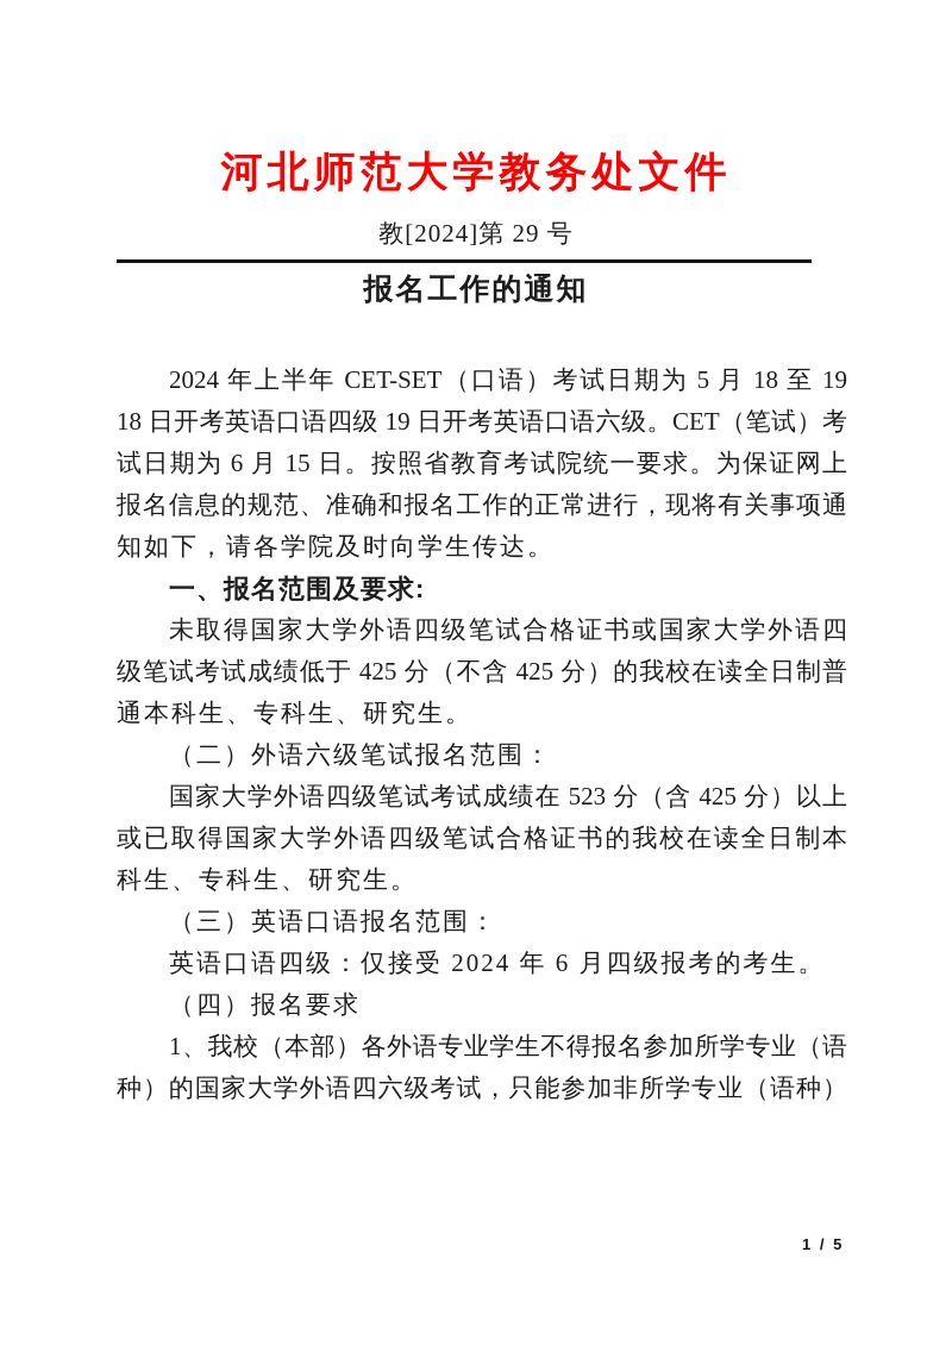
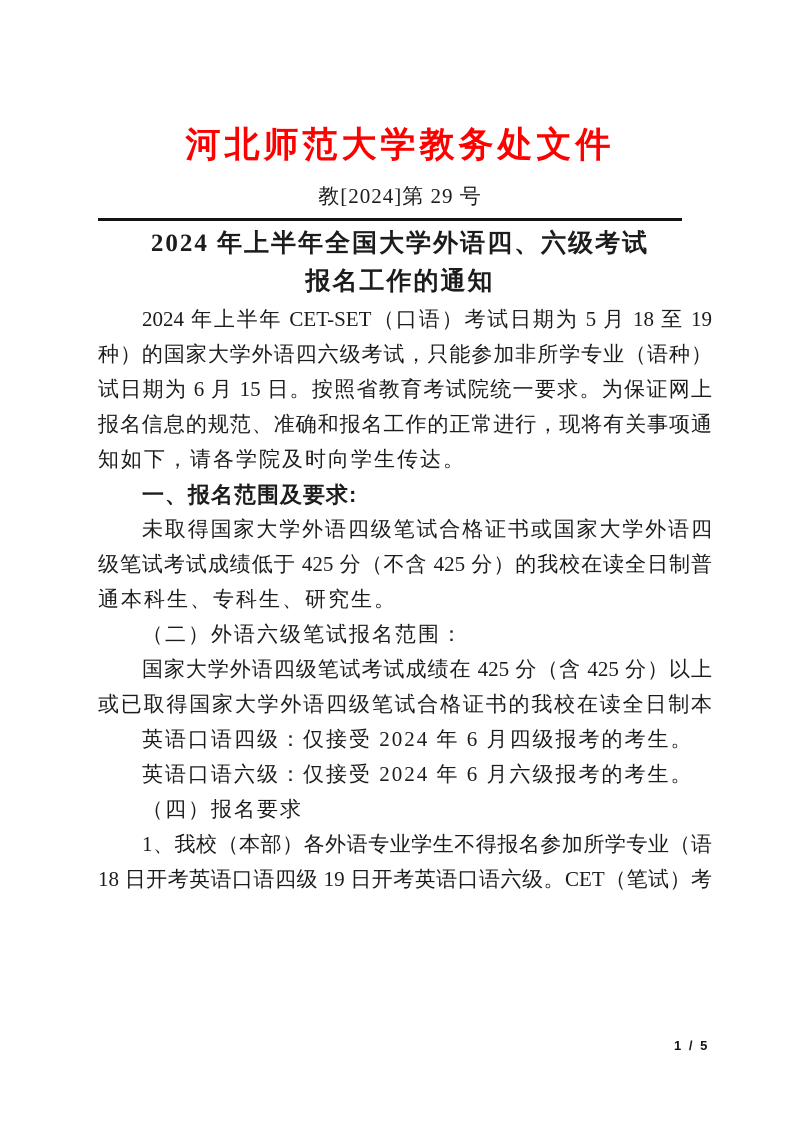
  河北师范大学教务处文件
  教[2024]第 29 号
+ 2024 年上半年全国大学外语四、六级考试
  报名工作的通知
  2024 年上半年 CET-SET（口语）考试日期为 5 月 18 至 19
- 18 日开考英语口语四级 19 日开考英语口语六级。CET（笔试）考
+ 种）的国家大学外语四六级考试，只能参加非所学专业（语种）
  试日期为 6 月 15 日。按照省教育考试院统一要求。为保证网上
  报名信息的规范、准确和报名工作的正常进行，现将有关事项通
  知如下，请各学院及时向学生传达。
  一、报名范围及要求:
  未取得国家大学外语四级笔试合格证书或国家大学外语四
  级笔试考试成绩低于 425 分（不含 425 分）的我校在读全日制普
  通本科生、专科生、研究生。
  （二）外语六级笔试报名范围：
- 国家大学外语四级笔试考试成绩在 523 分（含 425 分）以上
+ 国家大学外语四级笔试考试成绩在 425 分（含 425 分）以上
  或已取得国家大学外语四级笔试合格证书的我校在读全日制本
- 科生、专科生、研究生。
- （三）英语口语报名范围：
  英语口语四级：仅接受 2024 年 6 月四级报考的考生。
+ 英语口语六级：仅接受 2024 年 6 月六级报考的考生。
  （四）报名要求
  1、我校（本部）各外语专业学生不得报名参加所学专业（语
- 种）的国家大学外语四六级考试，只能参加非所学专业（语种）
+ 18 日开考英语口语四级 19 日开考英语口语六级。CET（笔试）考
  1 / 5
